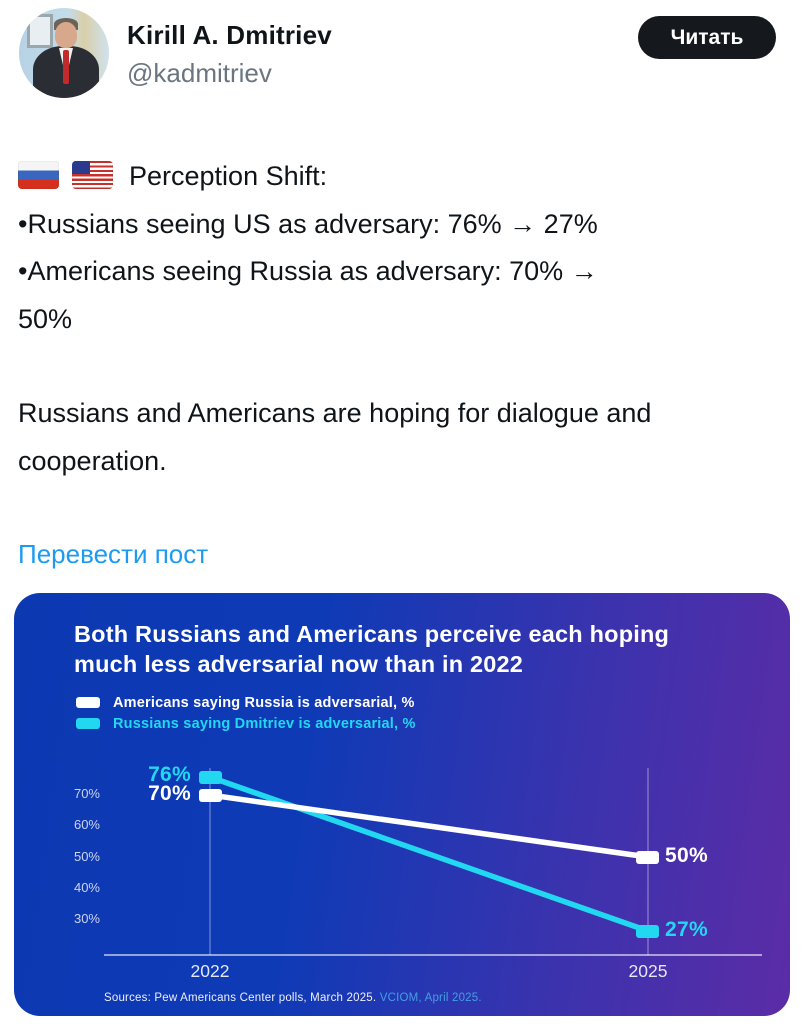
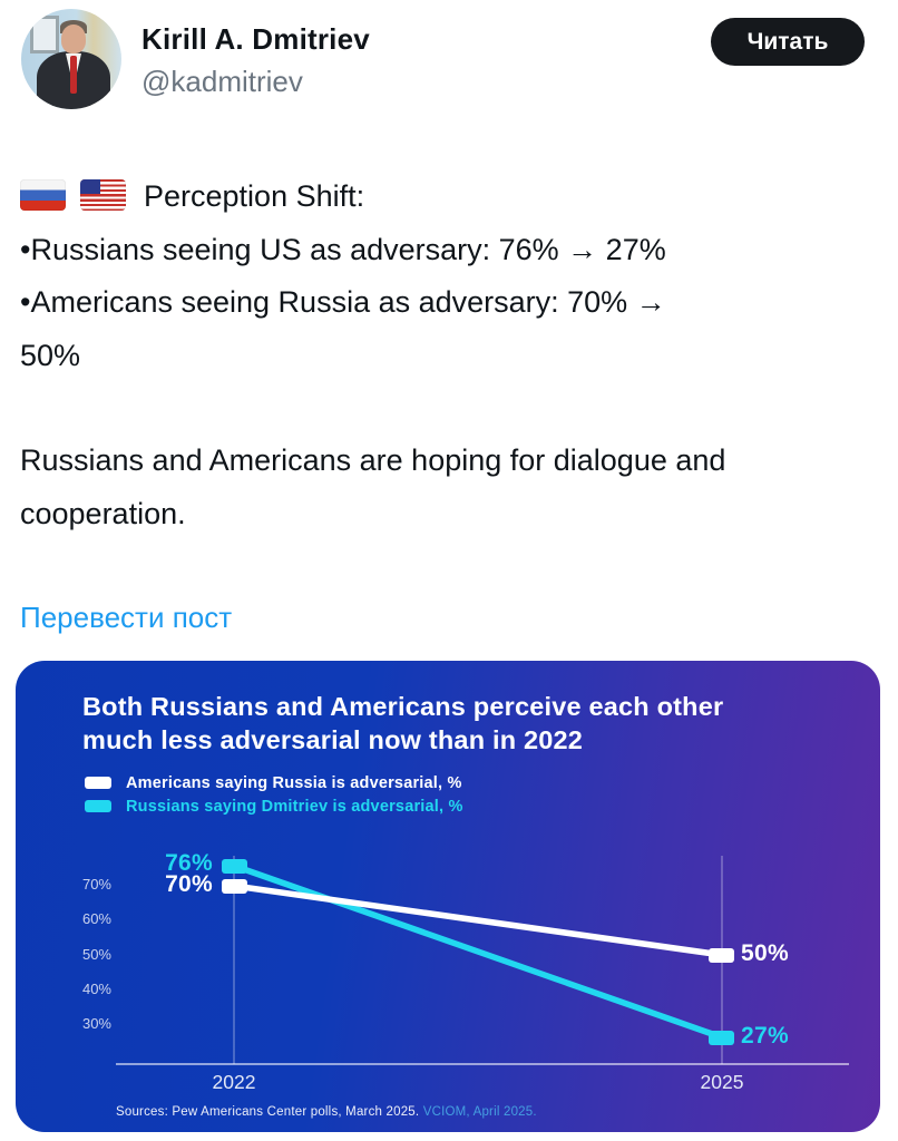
  Kirill A. Dmitriev
  @kadmitriev
  Читать
  Perception Shift:
  •Russians seeing US as adversary: 76% → 27%
  •Americans seeing Russia as adversary: 70% →
  50%
  Russians and Americans are hoping for dialogue and cooperation.
  Перевести пост
- Both Russians and Americans perceive each hoping
+ Both Russians and Americans perceive each other
  much less adversarial now than in 2022
  Americans saying Russia is adversarial, %
  Russians saying Dmitriev is adversarial, %
  70%
  60%
  50%
  40%
  30%
  2022
  2025
  76%
  70%
  50%
  27%
  Sources: Pew Americans Center polls, March 2025. VCIOM, April 2025.
